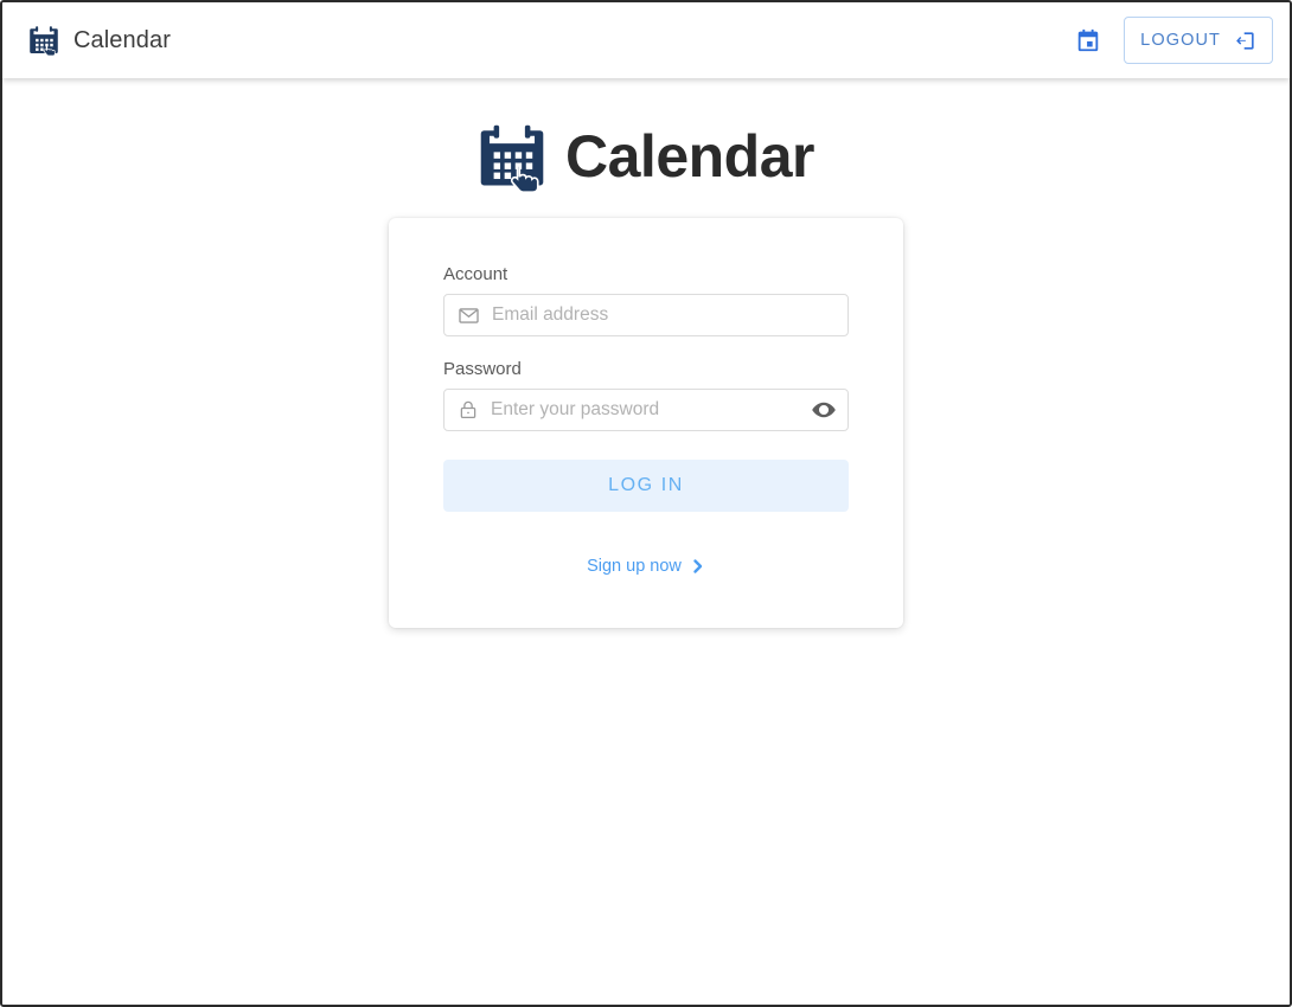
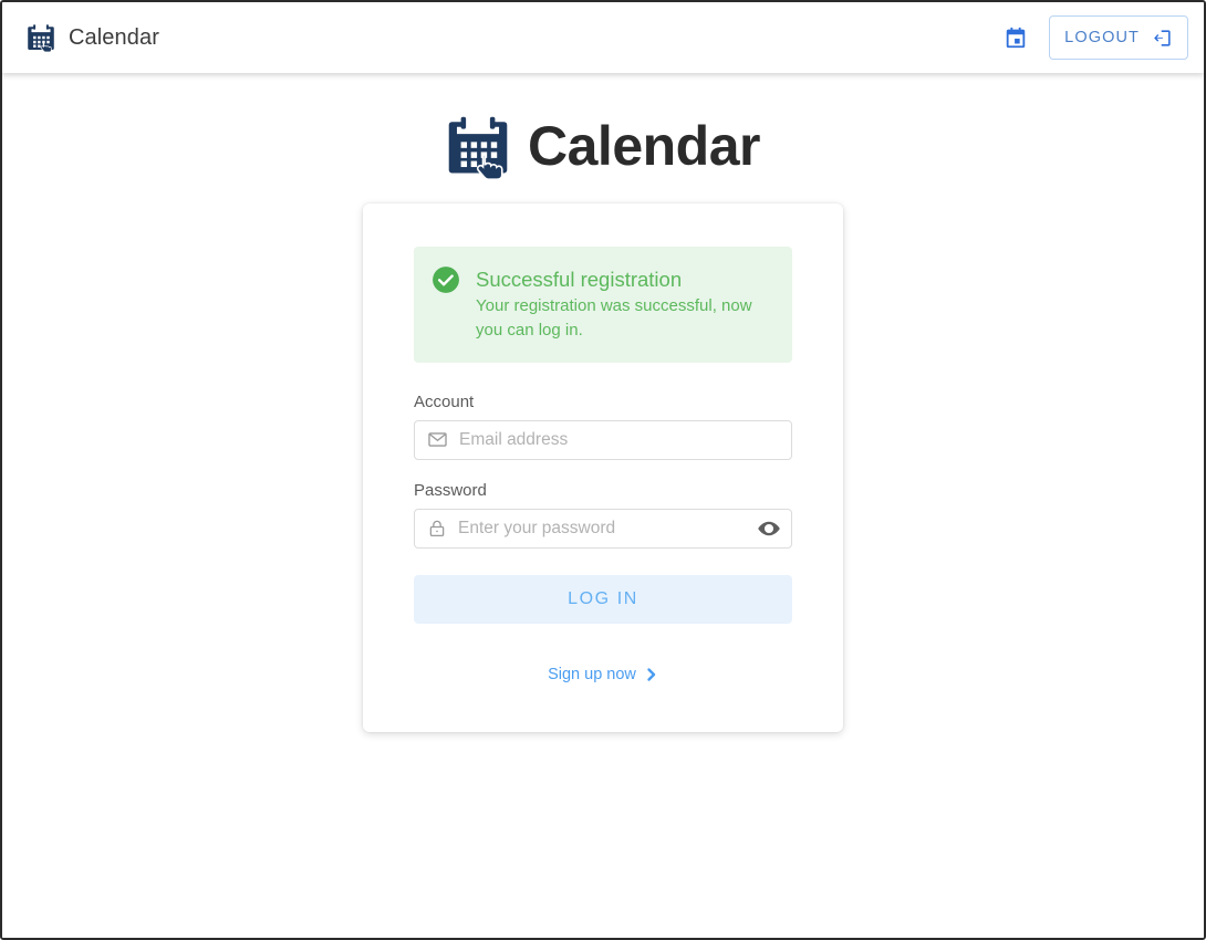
  Calendar
  LOGOUT
  Calendar
+ Successful registration
+ Your registration was successful, now you can log in.
  Account
  Email address
  Password
  Enter your password
  LOG IN
  Sign up now
